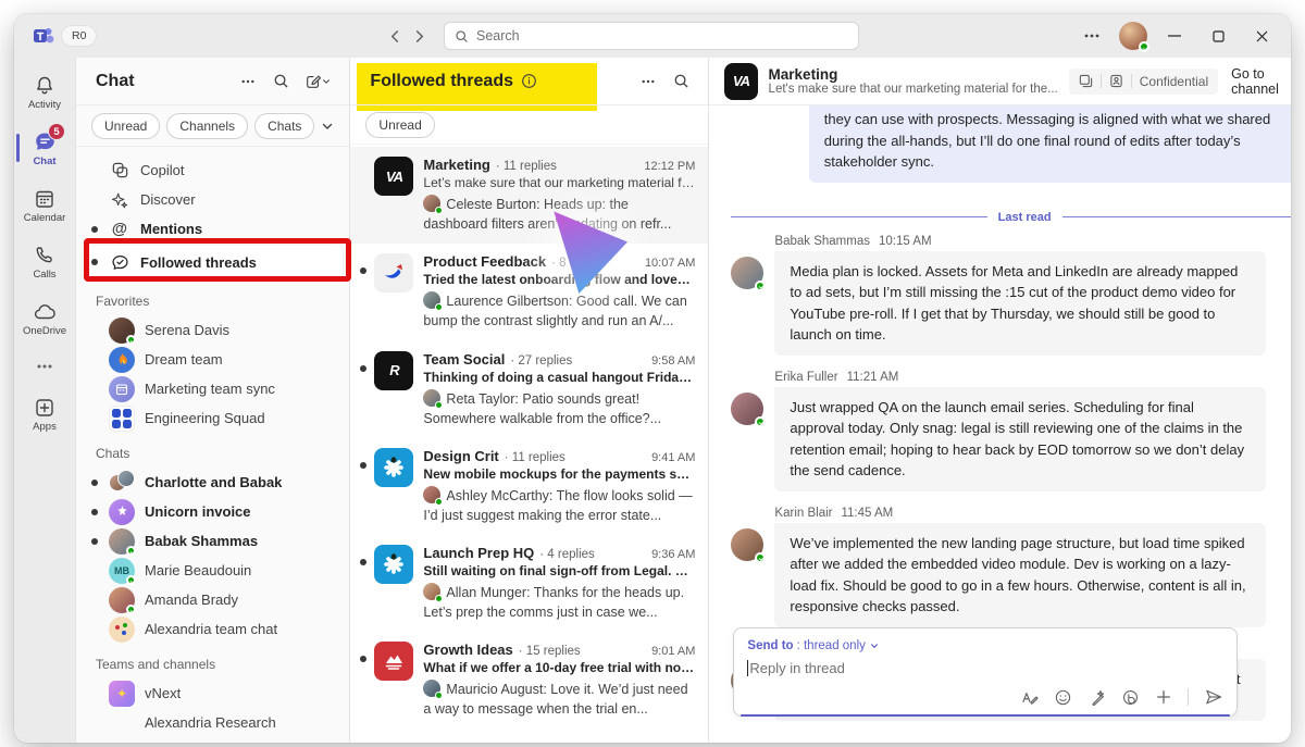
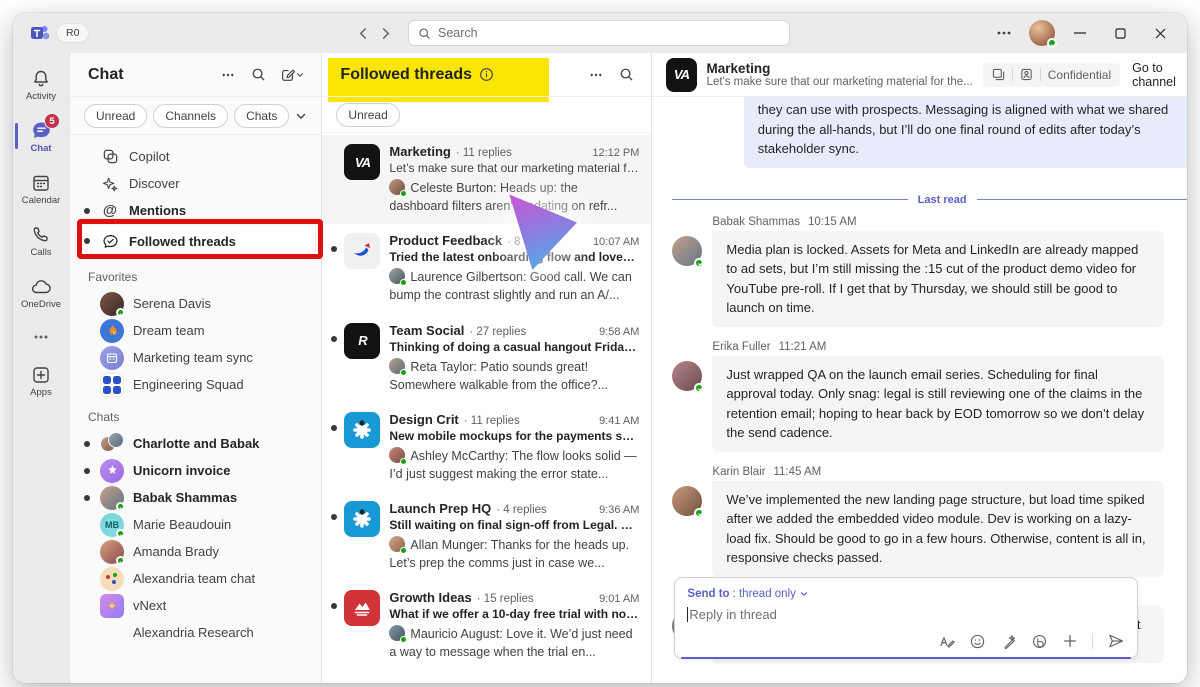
  R0
  Search
  Activity
  5
  Chat
  Calendar
  Calls
  OneDrive
  Apps
  Chat
  Unread
  Channels
  Chats
  Copilot
  Discover
  @
  Mentions
  Followed threads
  Favorites
  Serena Davis
  Dream team
  Marketing team sync
  Engineering Squad
  Chats
  Charlotte and Babak
  Unicorn invoice
  Babak Shammas
  MB
  Marie Beaudouin
  Amanda Brady
  Alexandria team chat
- Teams and channels
  ✦
  vNext
  Alexandria Research
  Followed threads
  Unread
  VA
  Marketing
  · 11 replies
  12:12 PM
  Let’s make sure that our meting material for
  Product Feedb
  0:07 AM
  Laurence Gilberl. We can bump the contrast slightly and run an A/...
  R
  Team Social
  · 27 replies
  9:58 AM
  Thinking of doing a casual hangout Friday a
  Reta Taylor: Patio sounds great! Somewhere walkable from the office?...
  Design Crit
  · 11 replies
  9:41 AM
  New mobile mockups for the payments scre
  Ashley McCarthy: The flow looks solid — I’d just suggest making the error state...
  Launch Prep HQ
  · 4 replies
  9:36 AM
  Still waiting on final sign-off from Legal. Oth
  Allan Munger: Thanks for the heads up. Let’s prep the comms just in case we...
  Growth Ideas
  · 15 replies
  9:01 AM
  What if we offer a 10-day free trial with no c
  Mauricio August: Love it. We’d just need a way to message when the trial en...
  VA
  Marketing
  Let's make sure that our marketing material for the...
  Confidential
  Go to channel
  they can use with prospects. Messaging is aligned with what we shared during the all-hands, but I’ll do one final round of edits after today’s stakeholder sync.
  Last read
  Babak Shammas 10:15 AM
  Media plan is locked. Assets for Meta and LinkedIn are already mapped to ad sets, but I’m still missing the :15 cut of the product demo video for YouTube pre-roll. If I get that by Thursday, we should still be good to launch on time.
  Erika Fuller 11:21 AM
  Just wrapped QA on the launch email series. Scheduling for final approval today. Only snag: legal is still reviewing one of the claims in the retention email; hoping to hear back by EOD tomorrow so we don’t delay the send cadence.
  Karin Blair 11:45 AM
  We’ve implemented the new landing page structure, but load time spiked after we added the embedded video module. Dev is working on a lazy-load fix. Should be good to go in a few hours. Otherwise, content is all in, responsive checks passed.
  Send to
  : thread only
  Reply in thread
